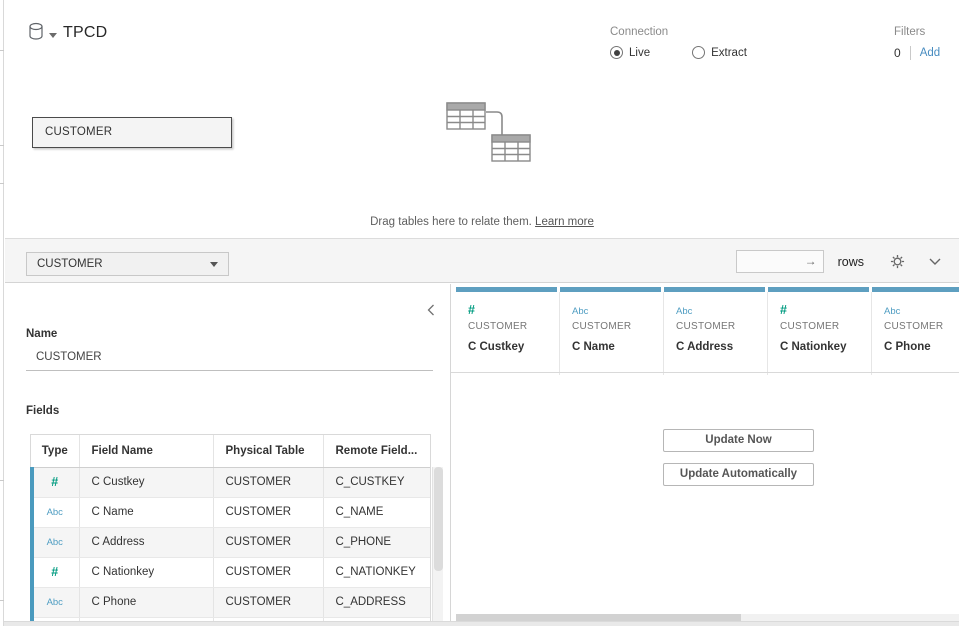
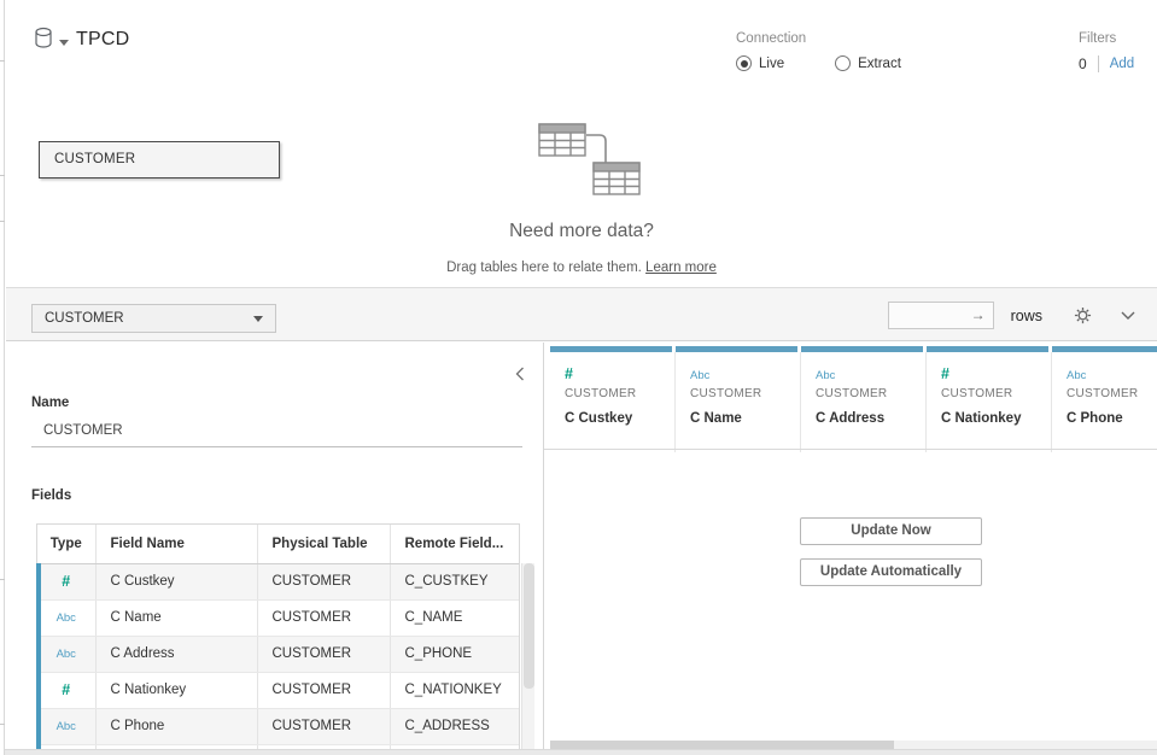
  TPCD
  Connection
  Live
  Extract
  Filters
  0
  Add
  CUSTOMER
+ Need more data?
  Drag tables here to relate them. Learn more
  CUSTOMER
  →
  rows
  Name
  CUSTOMER
  Fields
  Type	Field Name	Physical Table	Remote Field...
  #	C Custkey	CUSTOMER	C_CUSTKEY
  Abc	C Name	CUSTOMER	C_NAME
  Abc	C Address	CUSTOMER	C_PHONE
  #	C Nationkey	CUSTOMER	C_NATIONKEY
  Abc	C Phone	CUSTOMER	C_ADDRESS
  #
  CUSTOMER
  C Custkey
  Abc
  CUSTOMER
  C Name
  Abc
  CUSTOMER
  C Address
  #
  CUSTOMER
  C Nationkey
  Abc
  CUSTOMER
  C Phone
  Update Now
  Update Automatically
